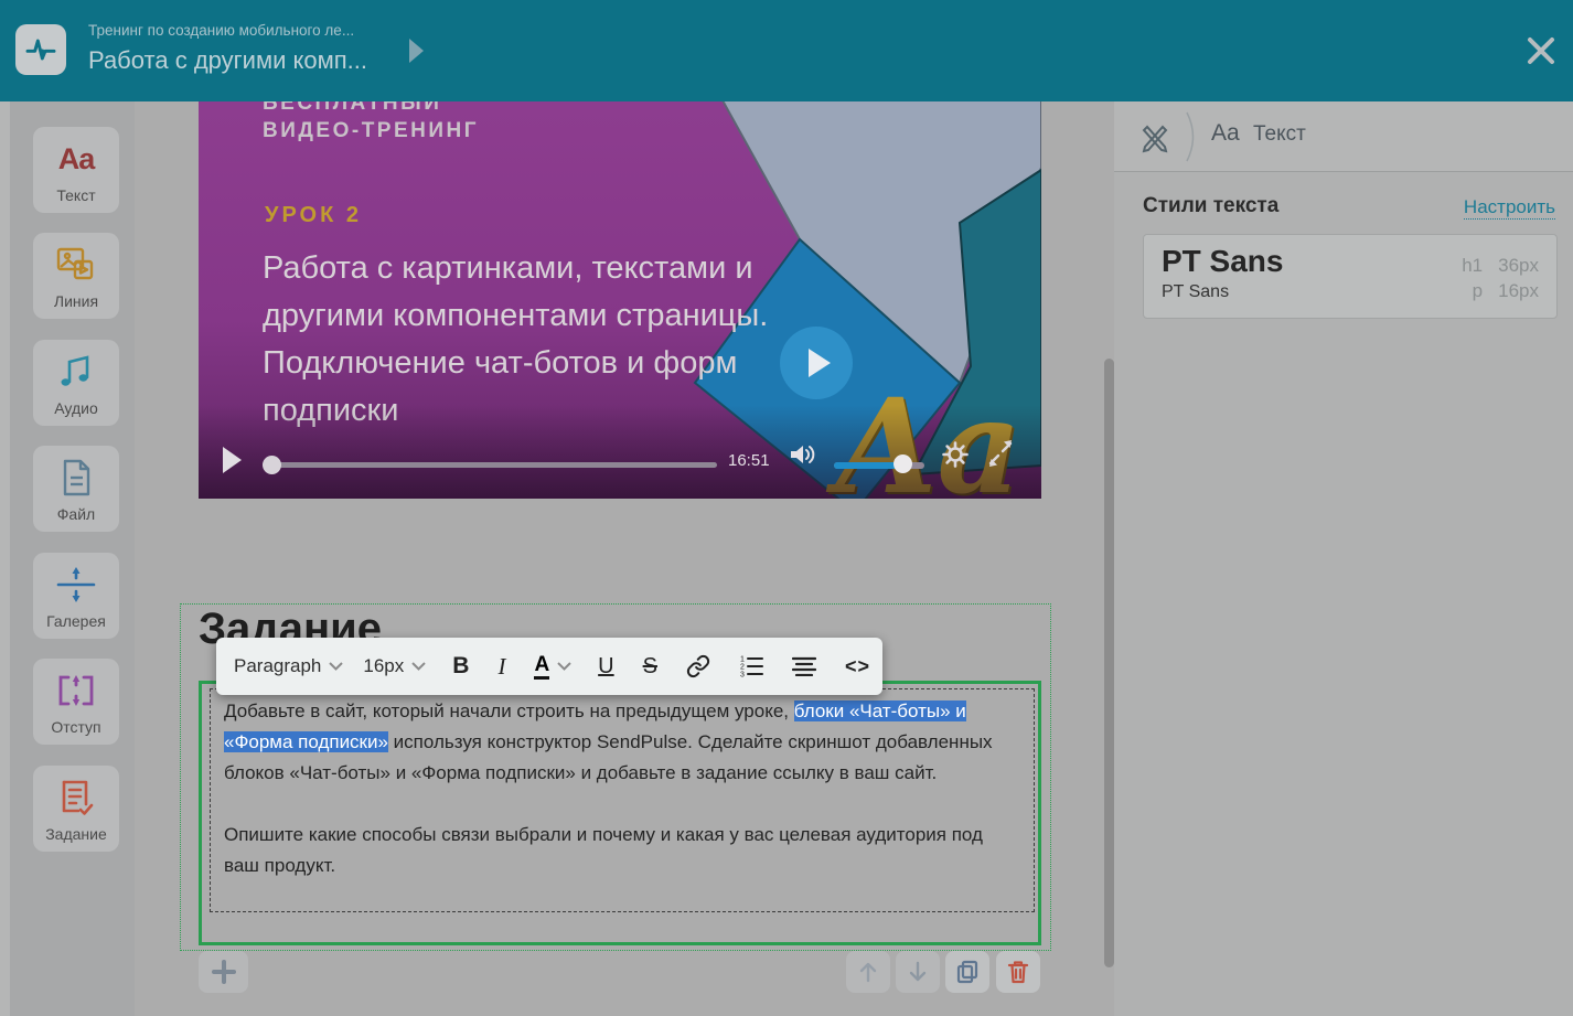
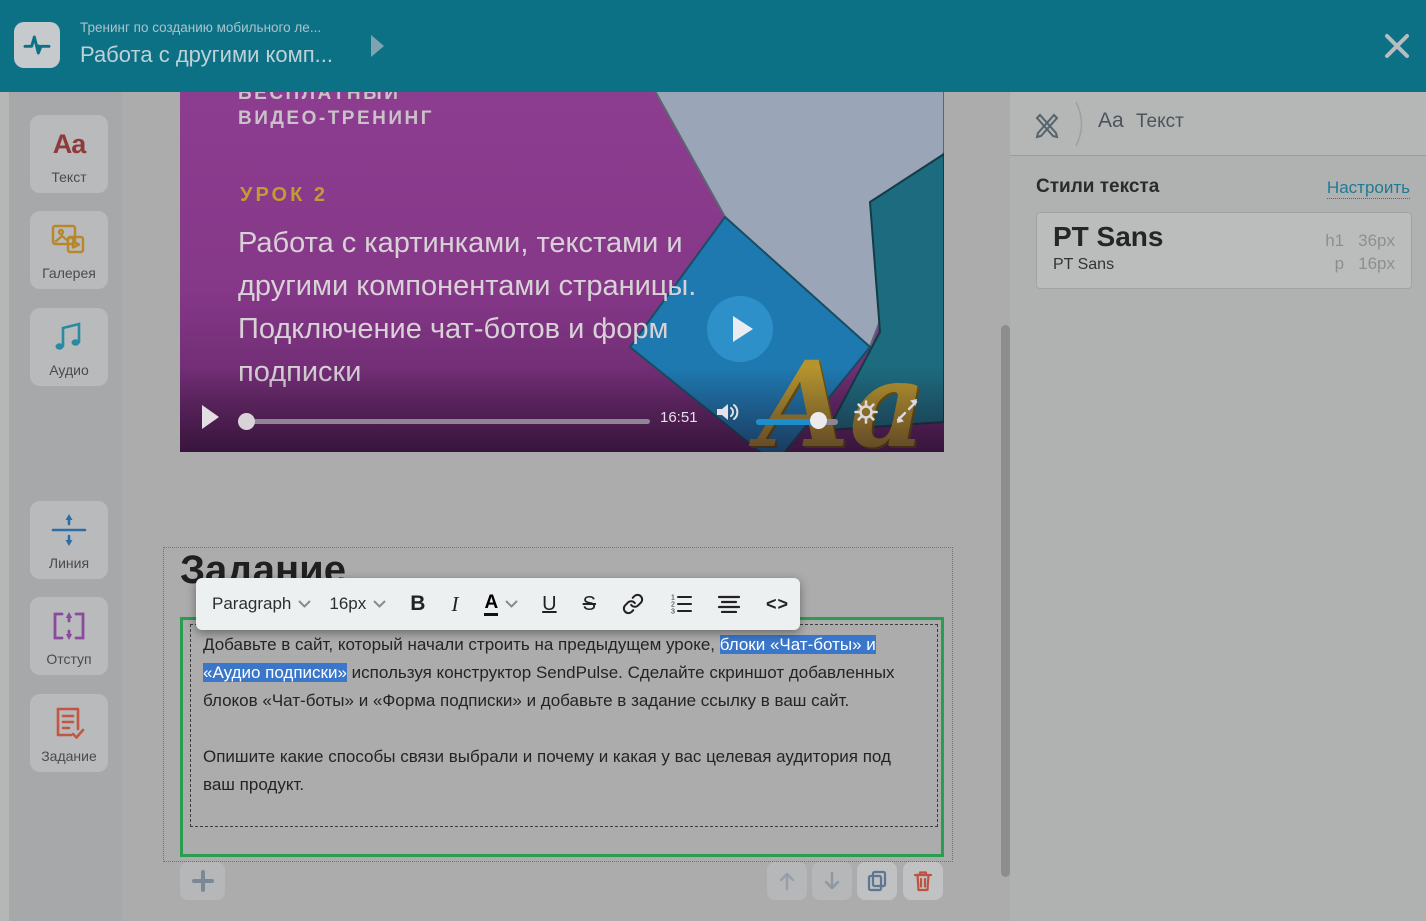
  Тренинг по созданию мобильного ле...
  Работа с другими комп...
  Aa
  Текст
- Линия
+ Галерея
  Аудио
- Файл
- Галерея
+ Линия
  Отступ
  Задание
  БЕСПЛАТНЫЙ
  ВИДЕО-ТРЕНИНГ
  УРОК 2
  Работа с картинками, текстами и
  другими компонентами страницы.
  Подключение чат-ботов и форм
  16:51
  Задание
- Добавьте в сайт, который начали строить на предыдущем уроке, блоки «Чат-боты» и «Форма подписки» используя конструктор SendPulse. Сделайте скриншот добавленных блоков «Чат-боты» и «Форма подписки» и добавьте в задание ссылку в ваш сайт.
+ Добавьте в сайт, который начали строить на предыдущем уроке, блоки «Чат-боты» и «Аудио подписки» используя конструктор SendPulse. Сделайте скриншот добавленных блоков «Чат-боты» и «Форма подписки» и добавьте в задание ссылку в ваш сайт.
  Опишите какие способы связи выбрали и почему и какая у вас целевая аудитория под ваш продукт.
  Paragraph
  16px
  B
  I
  A
  U
  S
  <>
  Aa
  Текст
  Стили текста
  Настроить
  PT Sans
  h1
  36px
  PT Sans
  p
  16px
